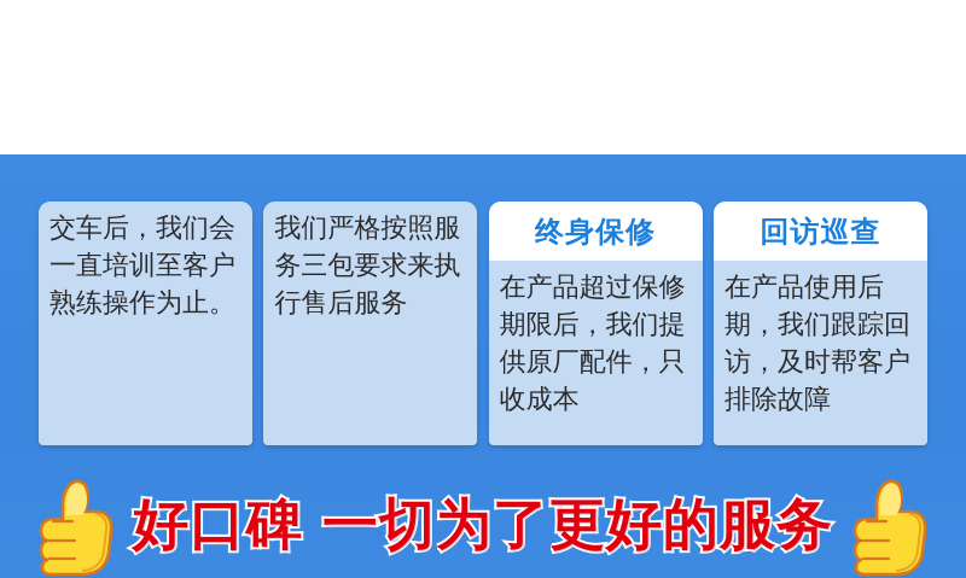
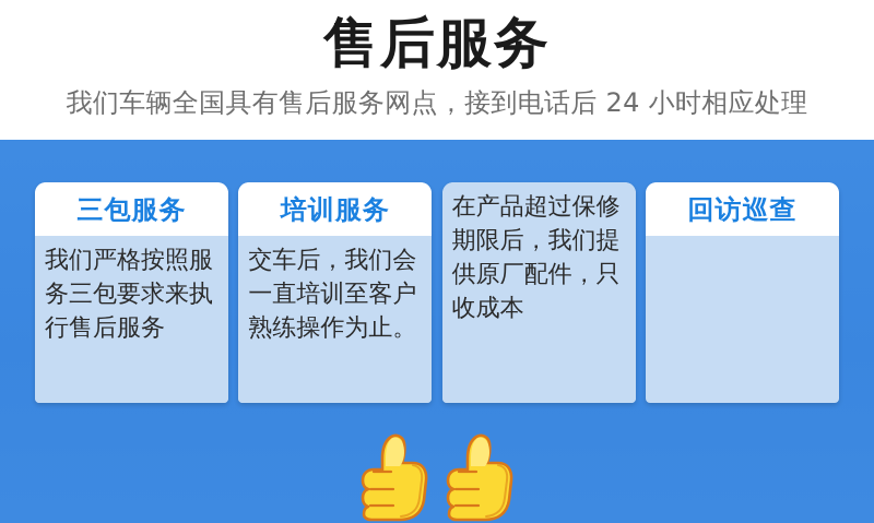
+ 售后服务
+ 我们车辆全国具有售后服务网点，接到电话后 24 小时相应处理
+ 三包服务
- 交车后，我们会一直培训至客户熟练操作为止。
+ 我们严格按照服务三包要求来执行售后服务
+ 培训服务
- 我们严格按照服务三包要求来执行售后服务
+ 交车后，我们会一直培训至客户熟练操作为止。
- 终身保修
  在产品超过保修期限后，我们提供原厂配件，只收成本
  回访巡查
- 在产品使用后期，我们跟踪回访，及时帮客户排除故障
- 好口碑 一切为了更好的服务
